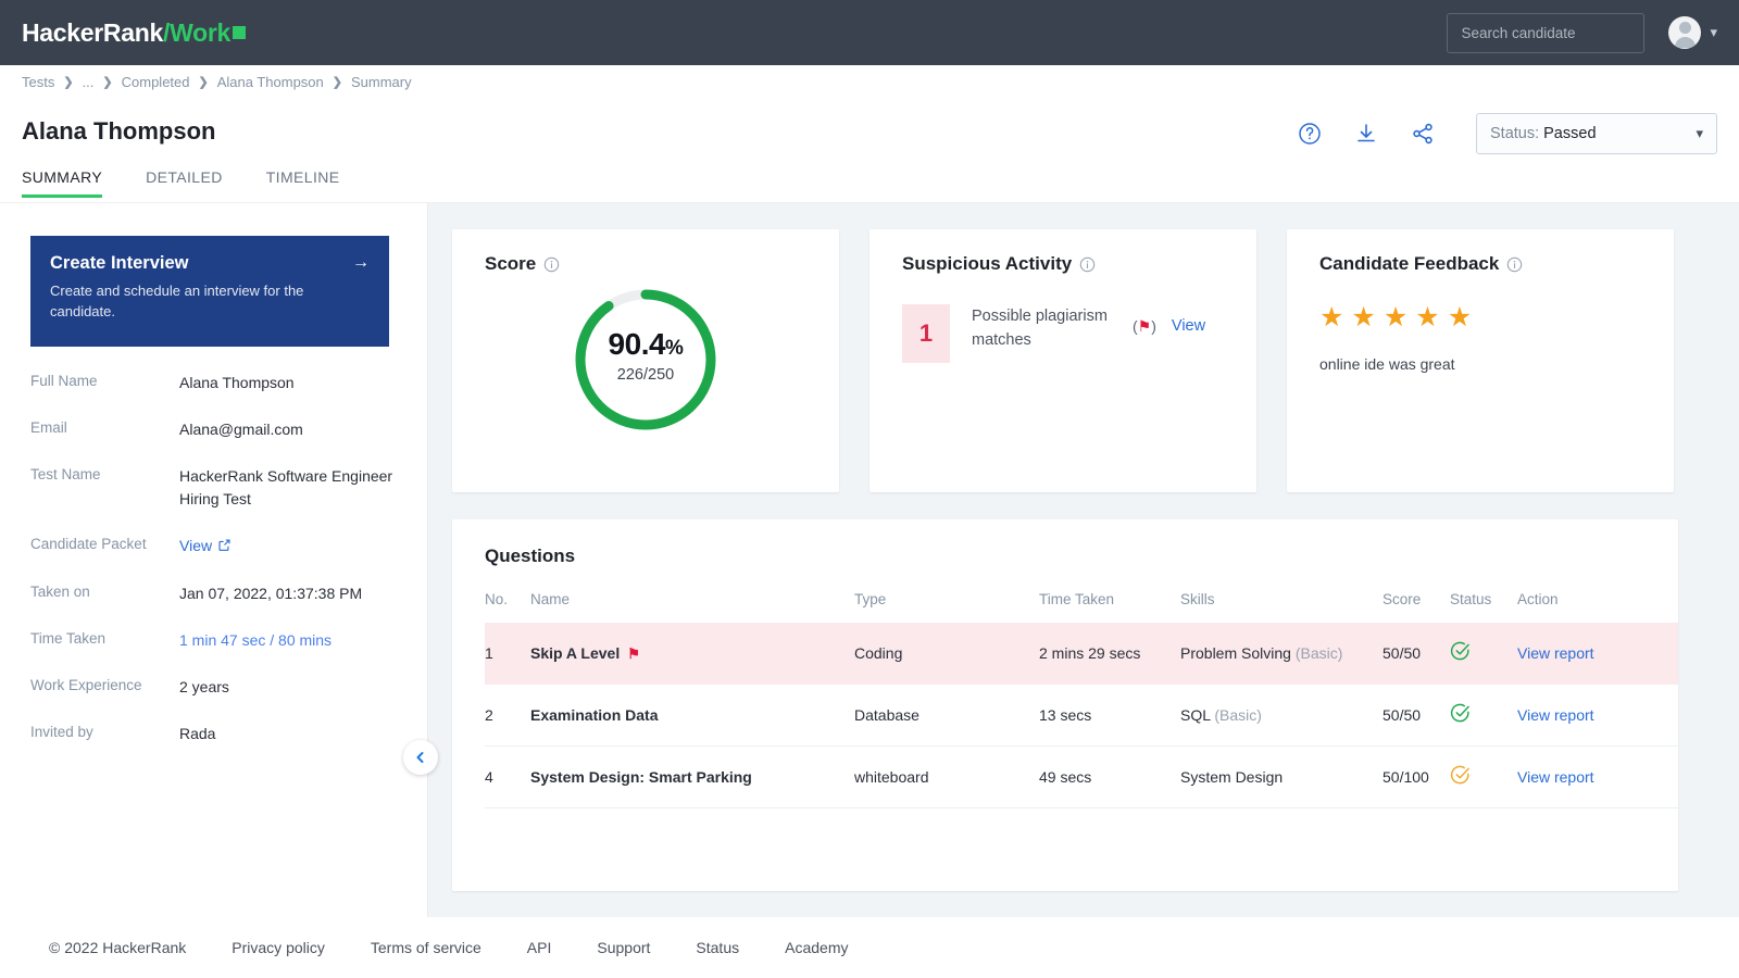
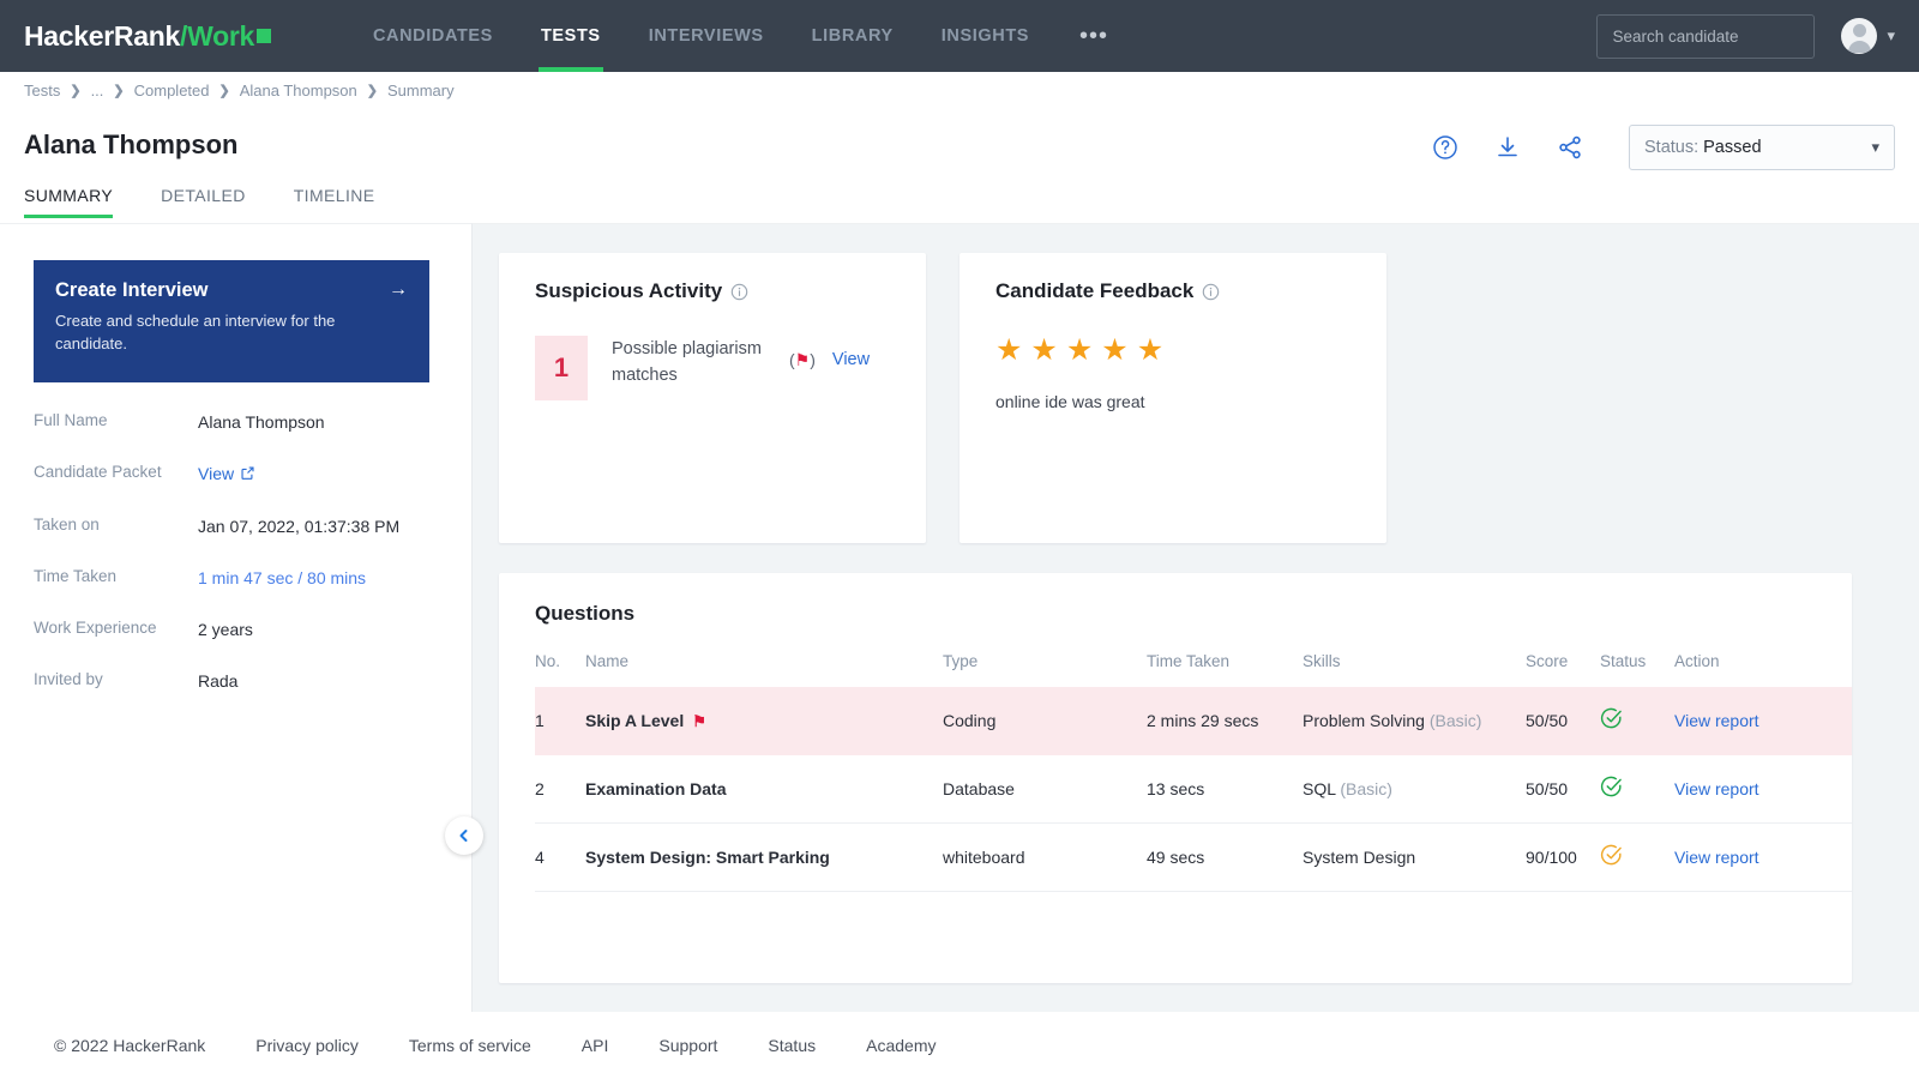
  HackerRank
  /Work
+ CANDIDATES
+ TESTS
+ INTERVIEWS
+ LIBRARY
+ INSIGHTS
+ •••
  Search candidate
  ▾
  Tests
  ❯
  ...
  ❯
  Completed
  ❯
  Alana Thompson
  ❯
  Summary
  Alana Thompson
  SUMMARY
  DETAILED
  TIMELINE
  Status:
  Passed
  ▾
  Create Interview
  →
  Create and schedule an interview for the candidate.
  Full Name
  Alana Thompson
- Email
- Alana@gmail.com
- Test Name
- HackerRank Software Engineer Hiring Test
  Candidate Packet
  View
  Taken on
  Jan 07, 2022, 01:37:38 PM
  Time Taken
  1 min 47 sec / 80 mins
  Work Experience
  2 years
  Invited by
  Rada
- Score
- 90.4%
- 226/250
  Suspicious Activity
  1
  Possible plagiarism matches
  (⚑)
  View
  Candidate Feedback
  ★
  ★
  ★
  ★
  ★
  online ide was great
  Questions
  No.	Name	Type	Time Taken	Skills	Score	Status	Action
  1	Skip A Level ⚑	Coding	2 mins 29 secs	Problem Solving (Basic)	50/50		View report
  2	Examination Data	Database	13 secs	SQL (Basic)	50/50		View report
- 4	System Design: Smart Parking	whiteboard	49 secs	System Design	50/100		View report
+ 4	System Design: Smart Parking	whiteboard	49 secs	System Design	90/100		View report
  © 2022 HackerRank
  Privacy policy
  Terms of service
  API
  Support
  Status
  Academy
